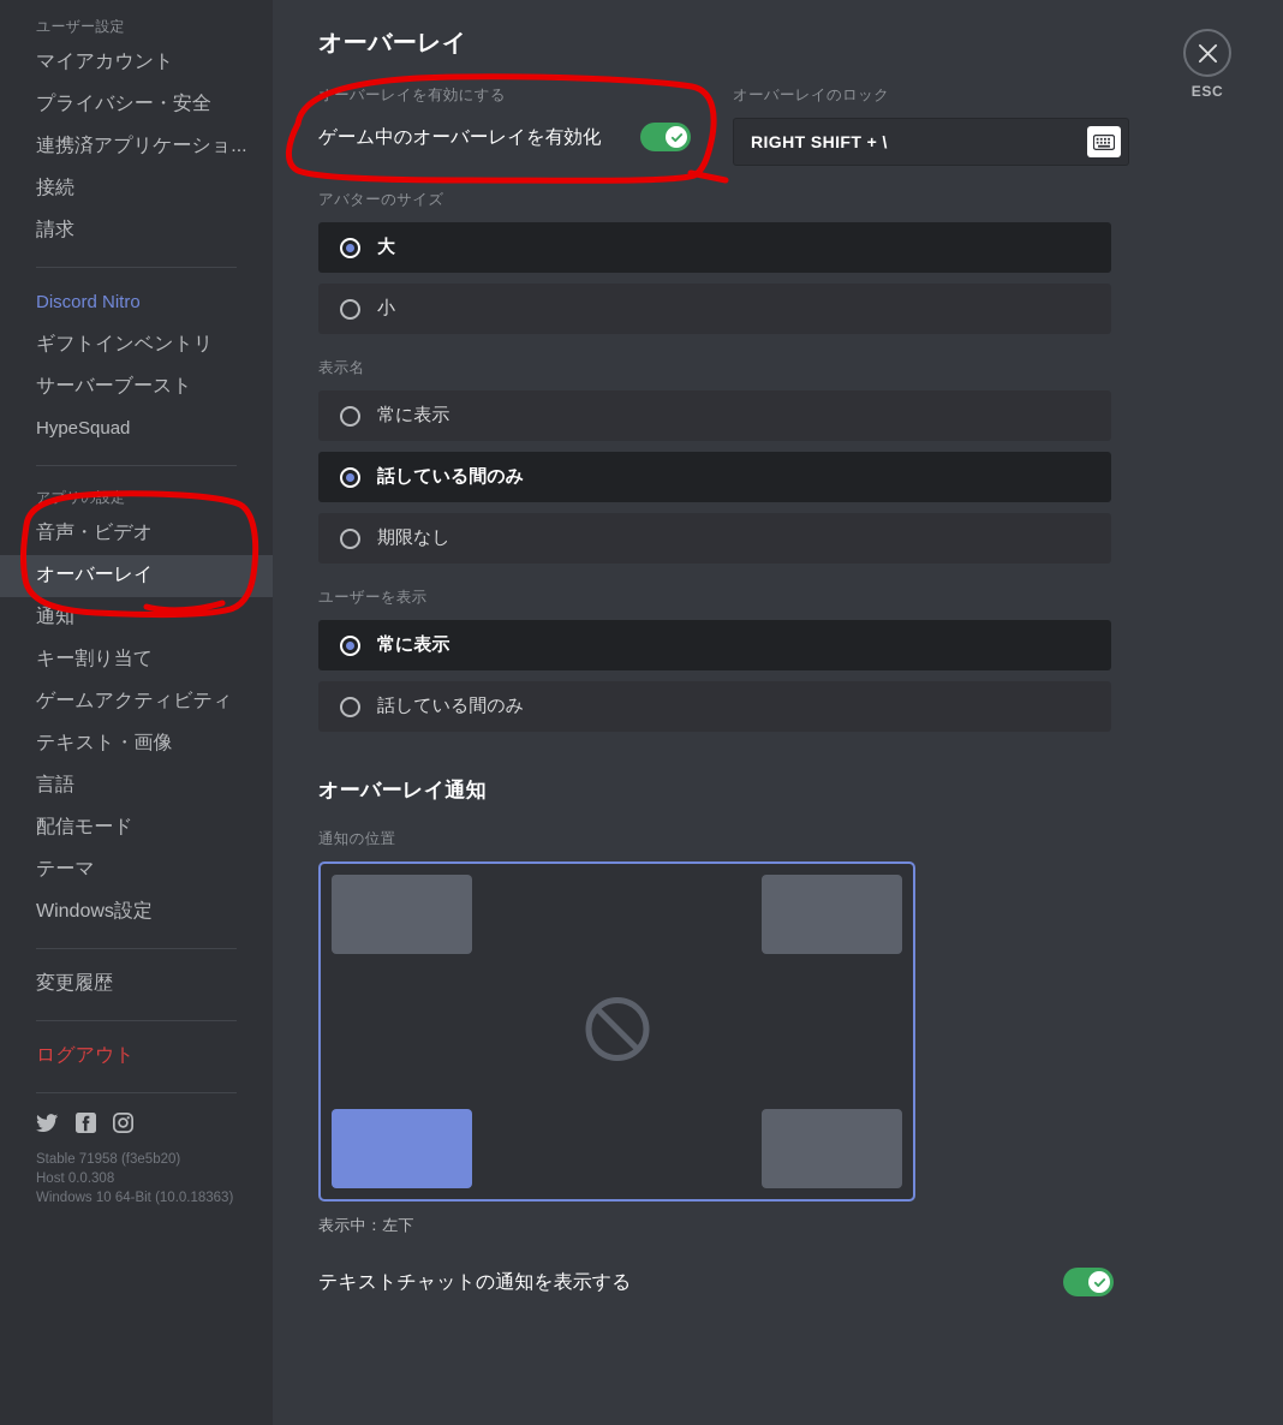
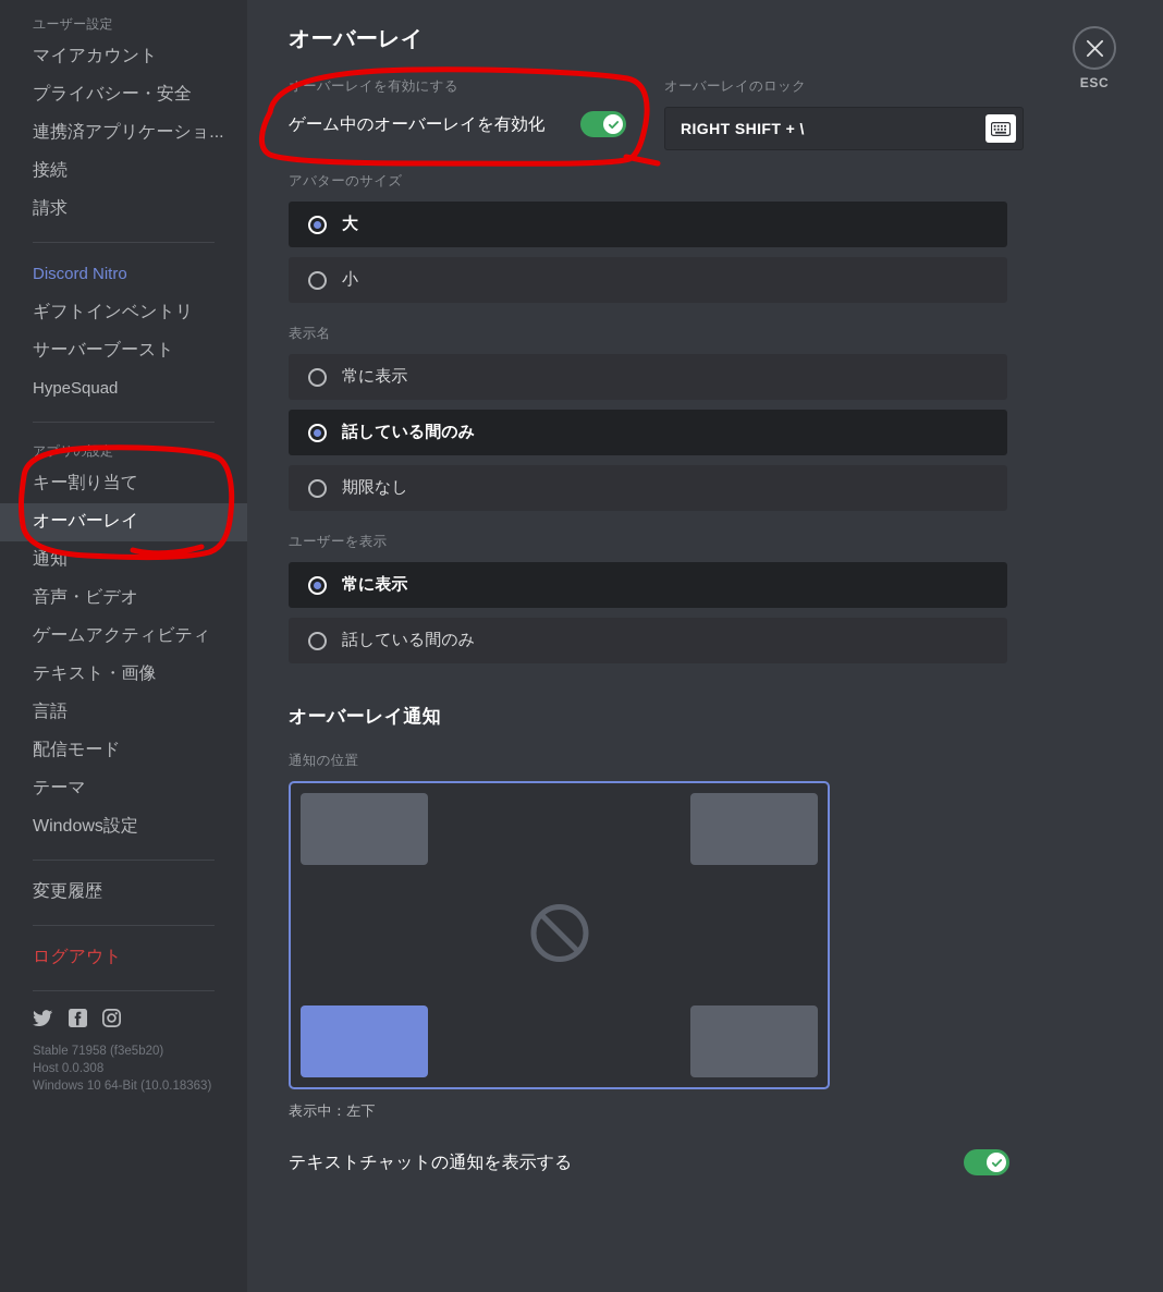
  ユーザー設定
  マイアカウント
  プライバシー・安全
  連携済アプリケーショ...
  接続
  請求
  Discord Nitro
  ギフトインベントリ
  サーバーブースト
  HypeSquad
- 音声・ビデオ
+ キー割り当て
  オーバーレイ
  通知
- キー割り当て
+ 音声・ビデオ
  ゲームアクティビティ
  テキスト・画像
  言語
  配信モード
  テーマ
  Windows設定
  変更履歴
  ログアウト
  Stable 71958 (f3e5b20)
  Host 0.0.308
  Windows 10 64-Bit (10.0.18363)
  オーバーレイ
  ーバーレイを有効にする
  ゲーム中のオーバーレイを有効化
  オーバーレイのロック
  RIGHT SHIFT + \
  アバターのサイズ
  大
  小
  表示名
  常に表示
  話している間のみ
  期限なし
  ユーザーを表示
  常に表示
  話している間のみ
  オーバーレイ通知
  通知の位置
  表示中：左下
  テキストチャットの通知を表示する
  ESC
